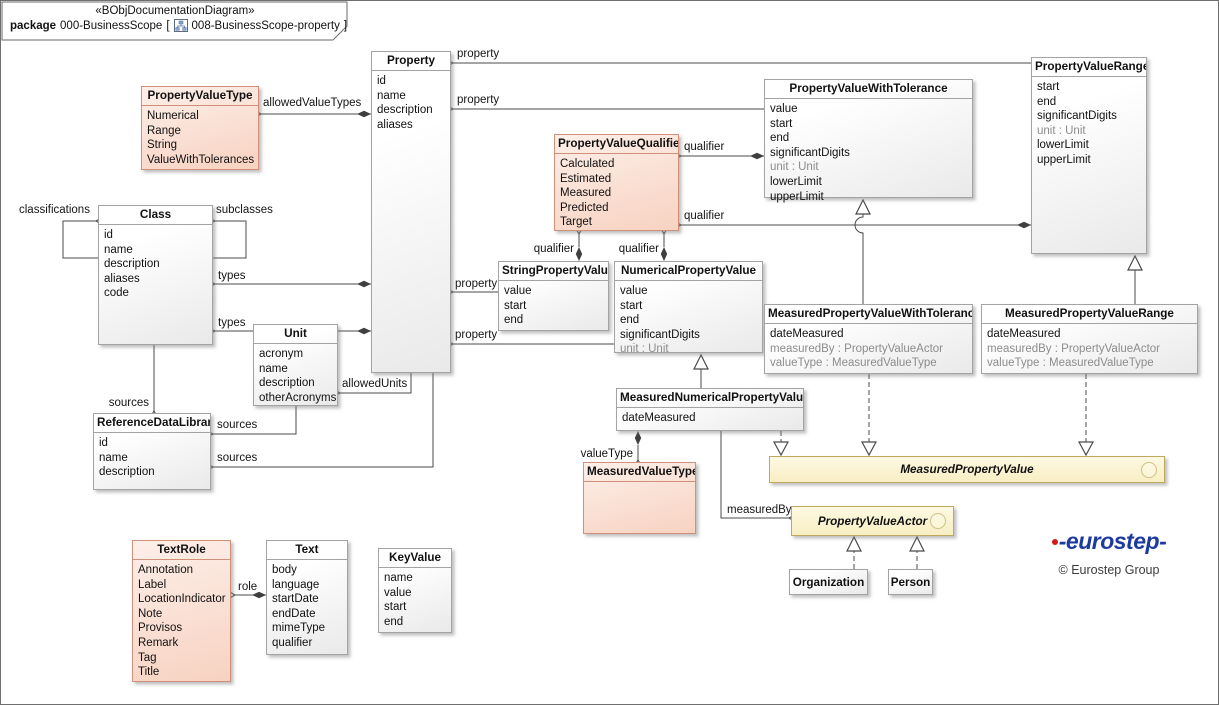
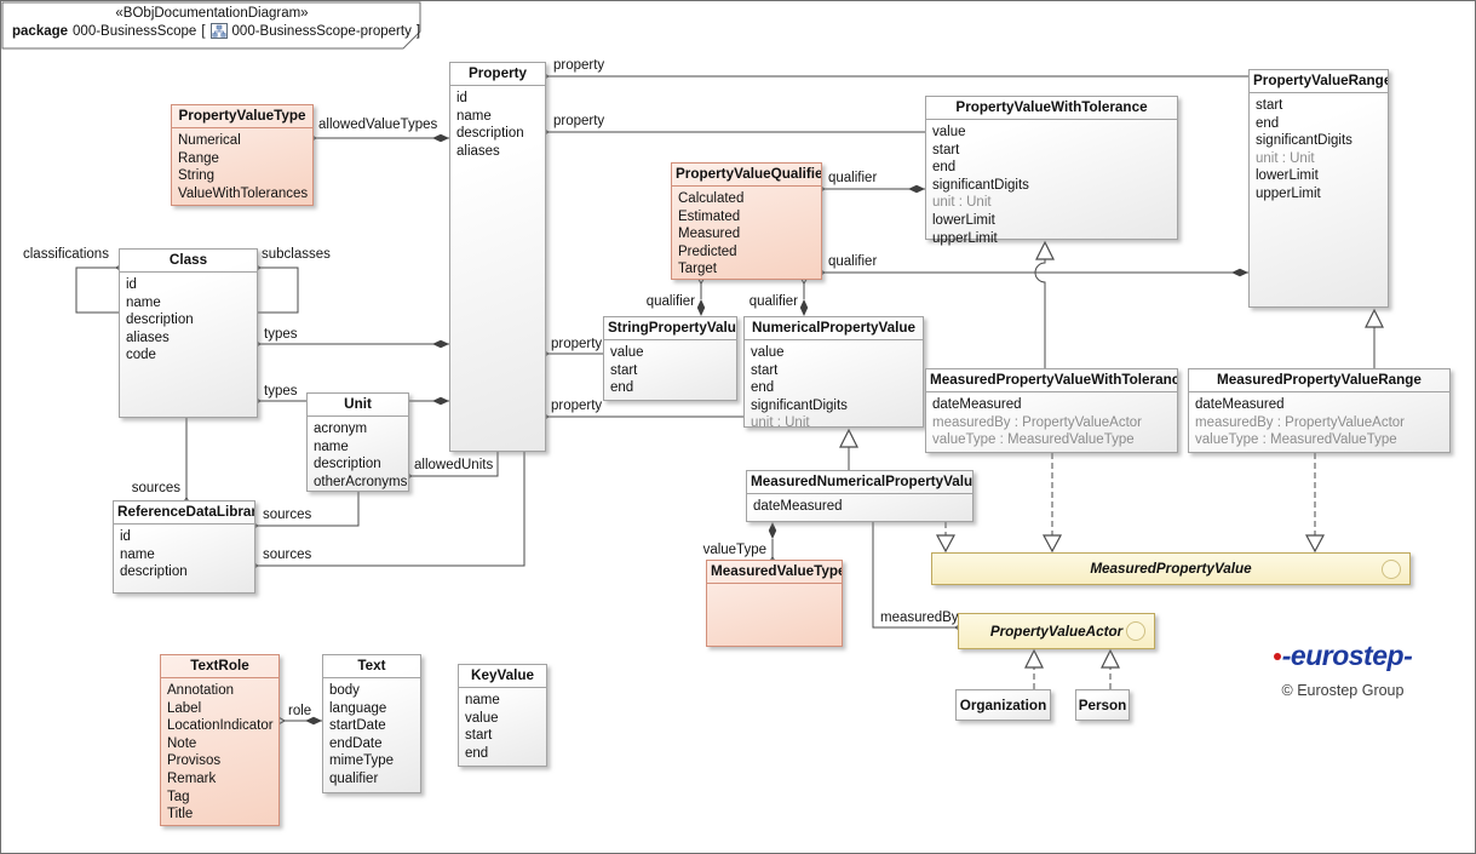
  allowedValueTypes
  property
  property
  property
  property
  qualifier
  qualifier
  qualifier
  qualifier
  types
  types
  classifications
  subclasses
  sources
  sources
  sources
  allowedUnits
  measuredBy
  valueType
  role
  «BObjDocumentationDiagram»
  package
  000-BusinessScope
  [
- 008-BusinessScope-property
+ 000-BusinessScope-property
  ]
  Property
  id
  name
  description
  aliases
  PropertyValueType
  Numerical
  Range
  String
  ValueWithTolerances
  PropertyValueWithTolerance
  value
  start
  end
  significantDigits
  unit : Unit
  lowerLimit
  upperLimit
  PropertyValueRang
  start
  end
  significantDigits
  unit : Unit
  lowerLimit
  upperLimit
  PropertyValueQualifie
  Calculated
  Estimated
  Measured
  Predicted
  Target
  Class
  id
  name
  description
  aliases
  code
  StringPropertyValu
  value
  start
  end
  NumericalPropertyValue
  value
  start
  end
  significantDigits
  unit : Unit
  Unit
  acronym
  name
  description
  otherAcronyms
  MeasuredPropertyValueWithToleranc
  dateMeasured
  measuredBy : PropertyValueActor
  valueType : MeasuredValueType
  MeasuredPropertyValueRange
  dateMeasured
  measuredBy : PropertyValueActor
  valueType : MeasuredValueType
  ReferenceDataLibrar
  id
  name
  description
  MeasuredNumericalPropertyValu
  dateMeasured
  MeasuredValueTyp
  MeasuredPropertyValue
  PropertyValueActor
  Organization
  Person
  TextRole
  Annotation
  Label
  LocationIndicator
  Note
  Provisos
  Remark
  Tag
  Title
  Text
  body
  language
  startDate
  endDate
  mimeType
  qualifier
  KeyValue
  name
  value
  start
  end
  -eurostep-
  © Eurostep Group
